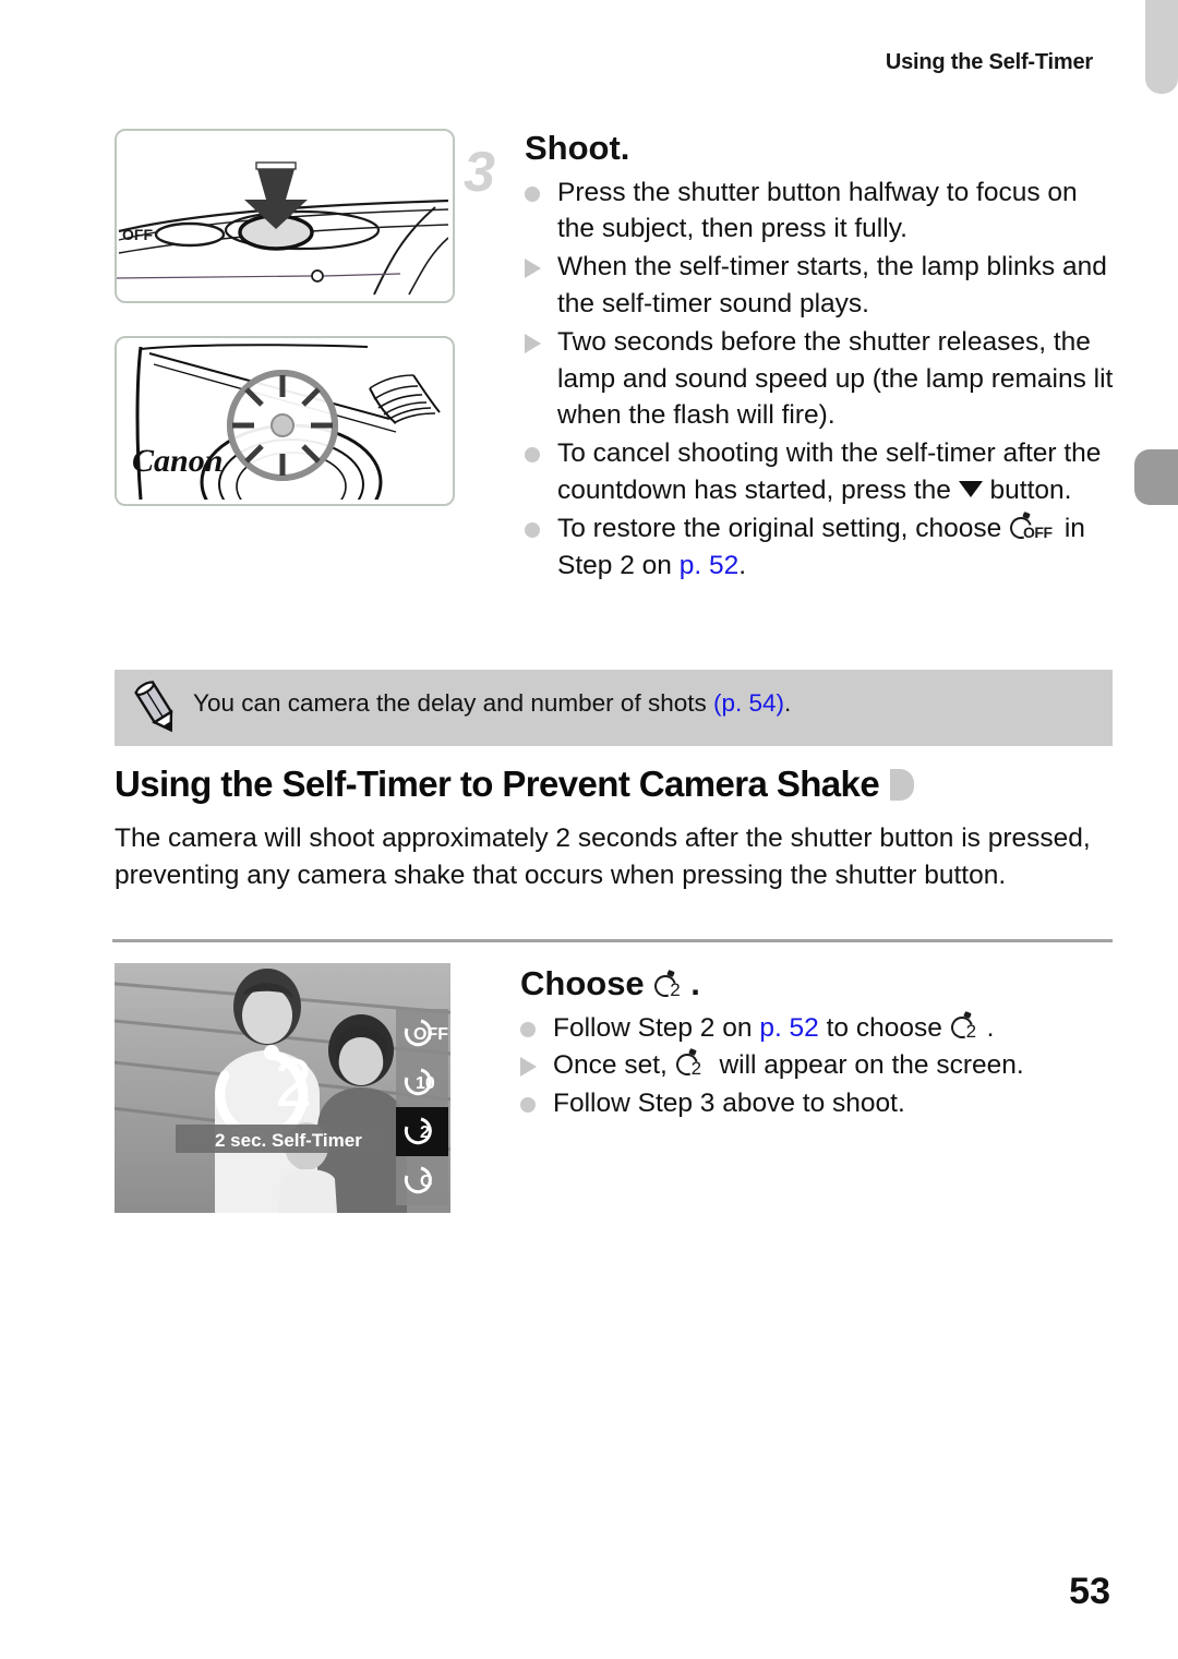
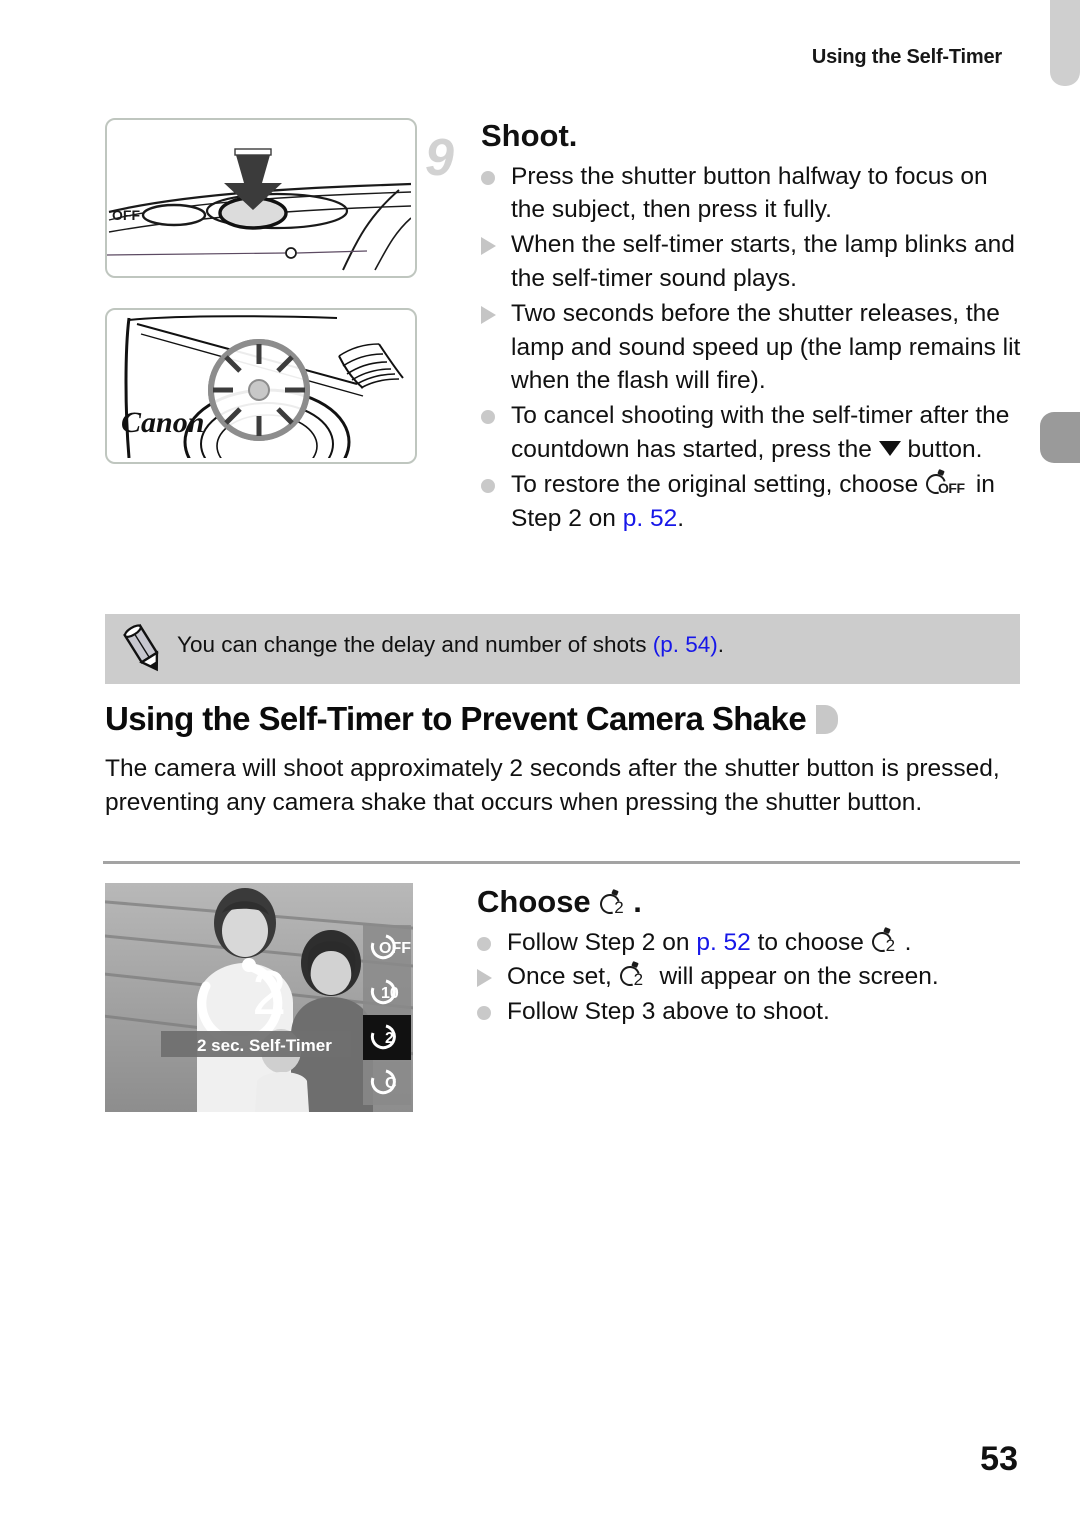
  Using the Self-Timer
  OFF
  Canon
- 3
+ 9
  Shoot.
  Press the shutter button halfway to focus on the subject, then press it fully.
  When the self-timer starts, the lamp blinks and the self-timer sound plays.
  Two seconds before the shutter releases, the lamp and sound speed up (the lamp remains lit when the flash will fire).
  To cancel shooting with the self-timer after the countdown has started, press the button.
  To restore the original setting, choose
  OFF
  in Step 2 on p. 52.
- You can camera the delay and number of shots (p. 54).
+ You can change the delay and number of shots (p. 54).
  Using the Self-Timer to Prevent Camera Shake
  The camera will shoot approximately 2 seconds after the shutter button is pressed, preventing any camera shake that occurs when pressing the shutter button.
  2
  2 sec. Self-Timer
  OFF
  10
  2
  C
  Choose
  2
  .
  Follow Step 2 on p. 52 to choose
  2
  .
  Once set,
  2
  will appear on the screen.
  Follow Step 3 above to shoot.
  53
